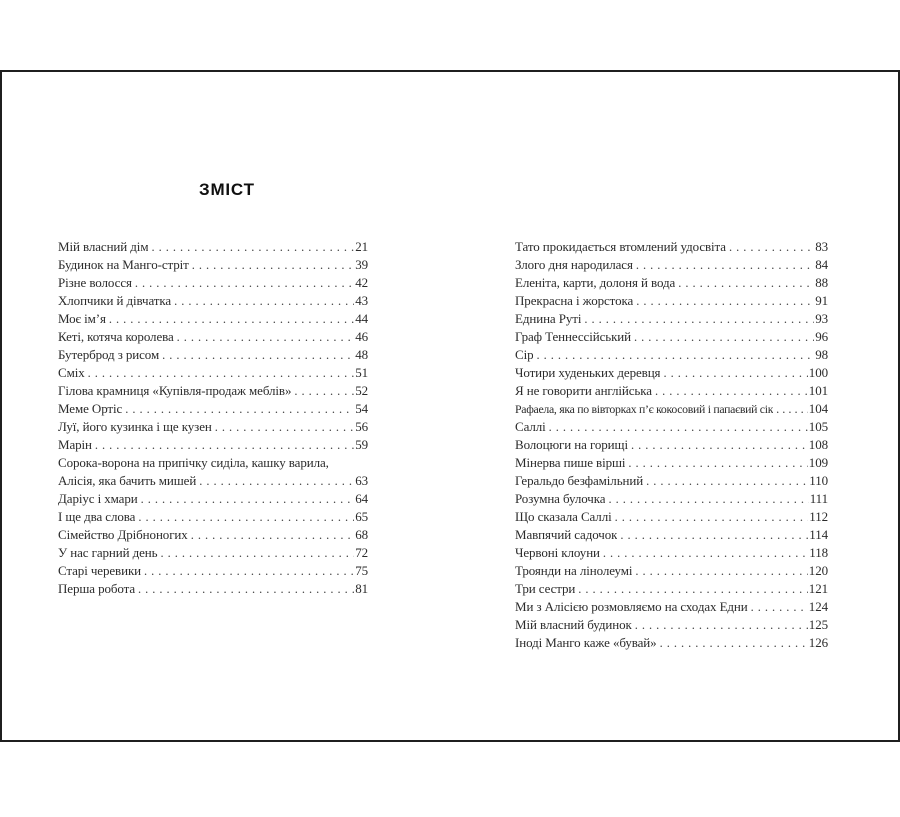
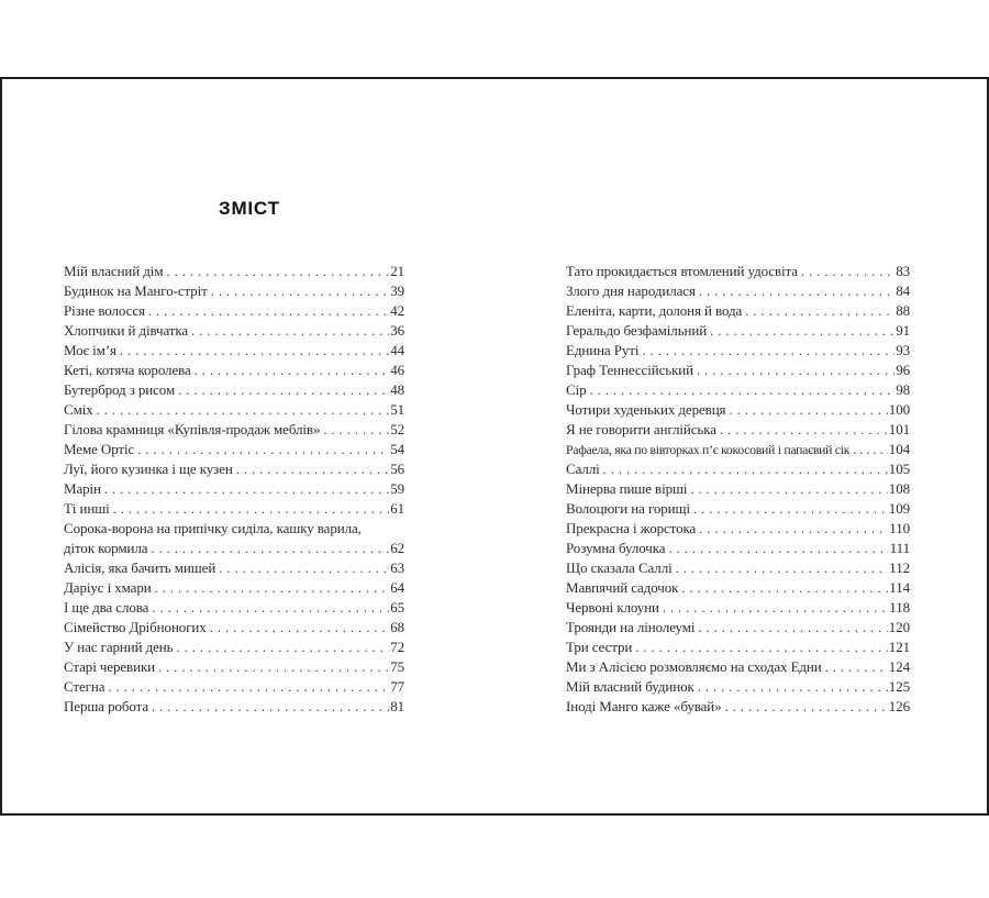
  ЗМІСТ
  Мій власний дім
  21
  Будинок на Манго-стріт
  39
  Різне волосся
  42
  Хлопчики й дівчатка
- 43
+ 36
  Моє ім’я
  44
  Кеті, котяча королева
  46
  Бутерброд з рисом
  48
  Сміх
  51
  Гілова крамниця «Купівля-продаж меблів»
  52
  Меме Ортіс
  54
  Луї, його кузинка і ще кузен
  56
  Марін
  59
+ Ті инші
+ 61
  Сорока-ворона на припічку сиділа, кашку варила,
+ діток кормила
+ 62
  Алісія, яка бачить мишей
  63
  Даріус і хмари
  64
  І ще два слова
  65
  Сімейство Дрібноногих
  68
  У нас гарний день
  72
  Старі черевики
  75
+ Стегна
+ 77
  Перша робота
  81
  Тато прокидається втомлений удосвіта
  83
  Злого дня народилася
  84
  Еленіта, карти, долоня й вода
  88
- Прекрасна і жорстока
+ Геральдо безфамільний
  91
  Еднина Руті
  93
  Граф Теннессійський
  96
  Сір
  98
  Чотири худеньких деревця
  100
  Я не говорити англійська
  101
  Рафаела, яка по вівторках п’є кокосовий і папаєвий сік
  104
  Саллі
  105
- Волоцюги на горищі
+ Мінерва пише вірші
  108
- Мінерва пише вірші
+ Волоцюги на горищі
  109
- Геральдо безфамільний
+ Прекрасна і жорстока
  110
  Розумна булочка
  111
  Що сказала Саллі
  112
  Мавпячий садочок
  114
  Червоні клоуни
  118
  Троянди на лінолеумі
  120
  Три сестри
  121
  Ми з Алісією розмовляємо на сходах Едни
  124
  Мій власний будинок
  125
  Іноді Манго каже «бувай»
  126
